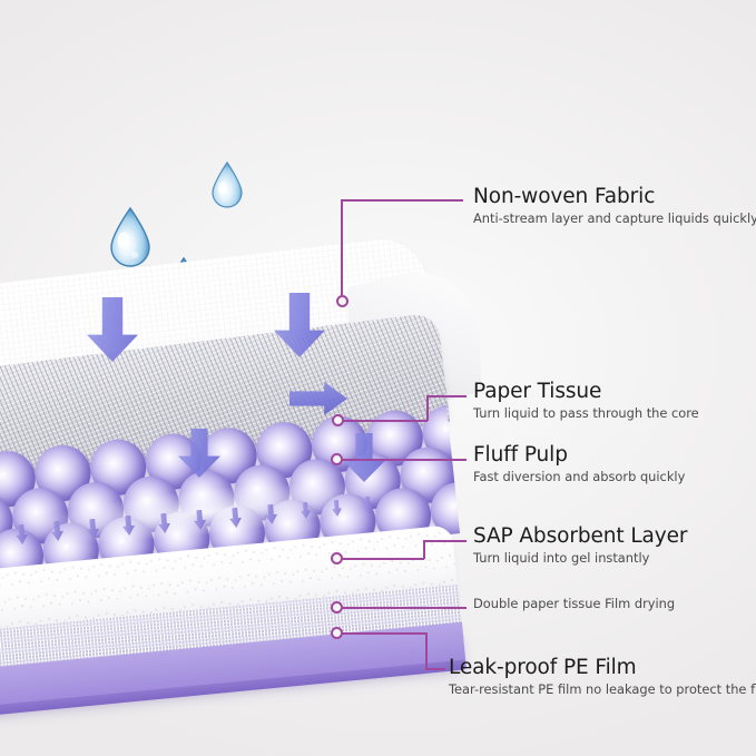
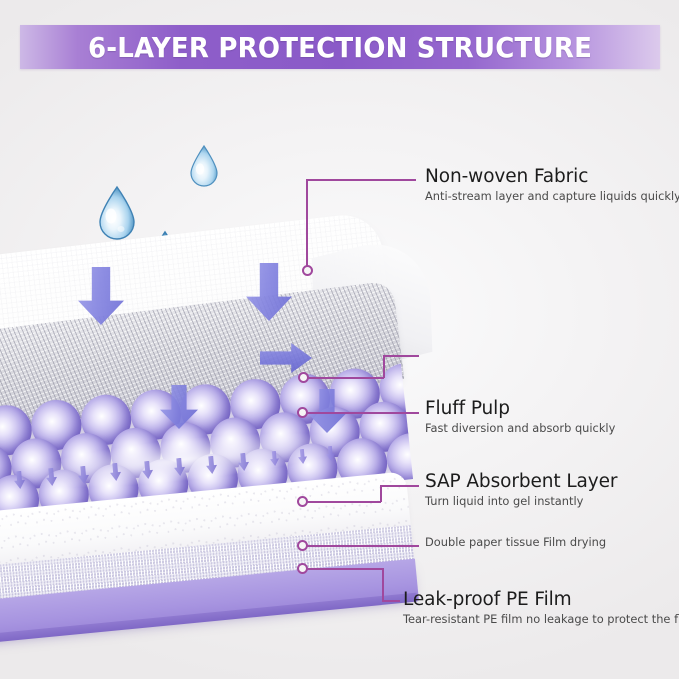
+ 6-LAYER PROTECTION STRUCTURE
  Non-woven Fabric
  Anti-stream layer and capture liquids quickly
- Paper Tissue
- Turn liquid to pass through the core
  Fluff Pulp
  Fast diversion and absorb quickly
  SAP Absorbent Layer
  Turn liquid into gel instantly
  Double paper tissue Film drying
  Leak-proof PE Film
  Tear-resistant PE film no leakage to protect the f
